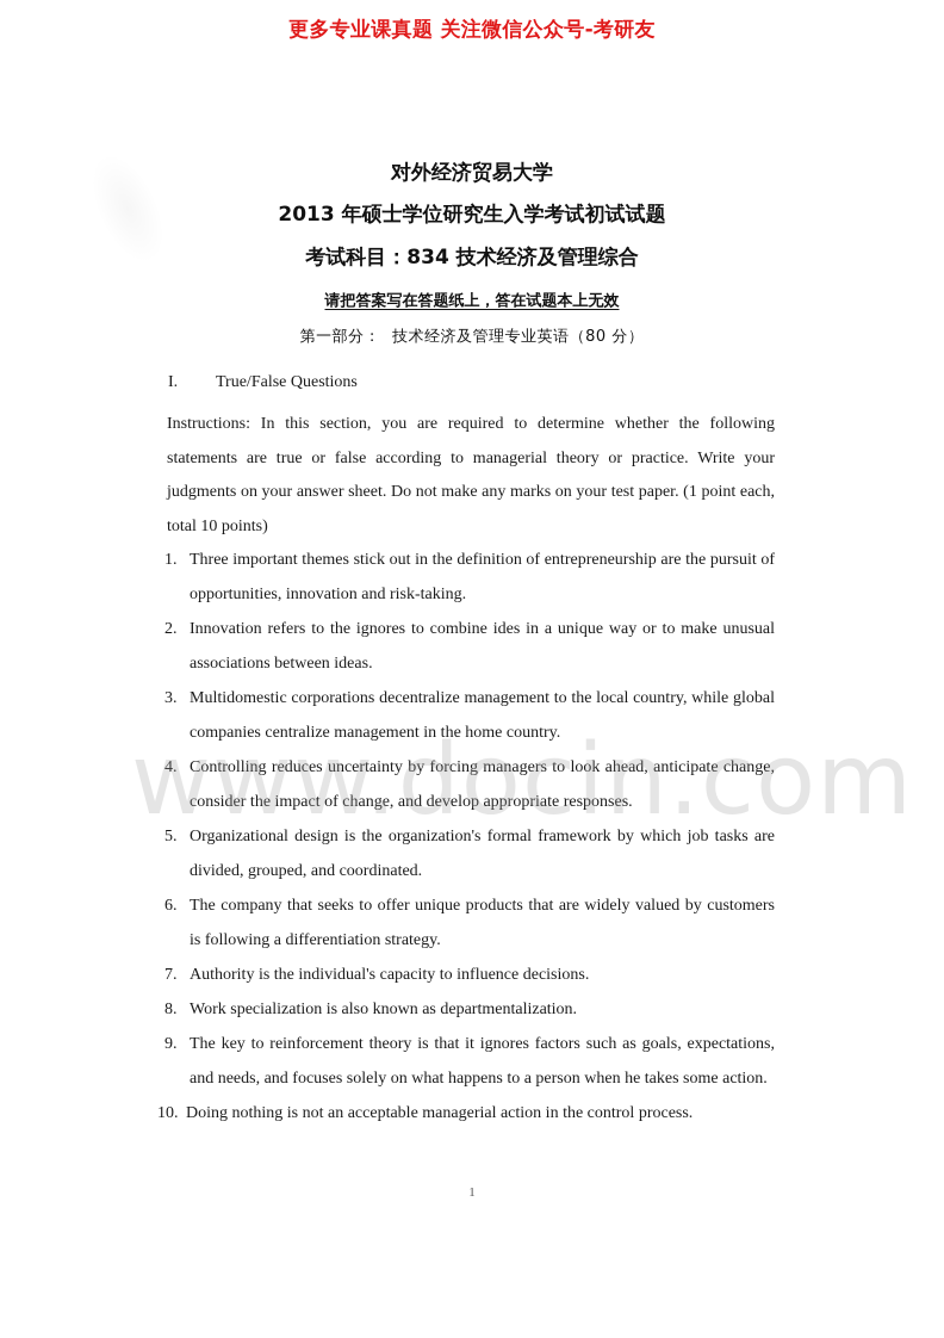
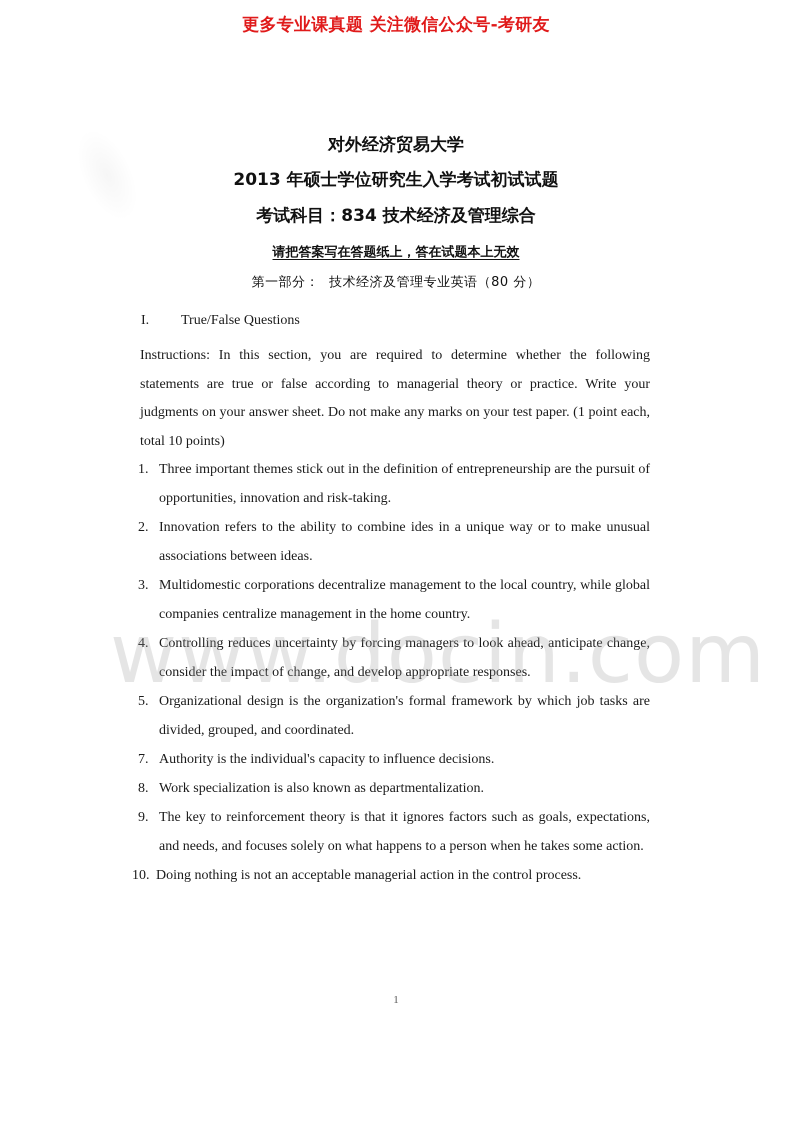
  更多专业课真题 关注微信公众号-考研友
  对外经济贸易大学
  2013 年硕士学位研究生入学考试初试试题
  考试科目：834 技术经济及管理综合
  请把答案写在答题纸上，答在试题本上无效
  第一部分： 技术经济及管理专业英语（80 分）
  I. True/False Questions
  Instructions: In this section, you are required to determine whether the following statements are true or false according to managerial theory or practice. Write your judgments on your answer sheet. Do not make any marks on your test paper. (1 point each, total 10 points)
  1.
  Three important themes stick out in the definition of entrepreneurship are the pursuit of opportunities, innovation and risk-taking.
  2.
- Innovation refers to the ignores to combine ides in a unique way or to make unusual associations between ideas.
+ Innovation refers to the ability to combine ides in a unique way or to make unusual associations between ideas.
  3.
  Multidomestic corporations decentralize management to the local country, while global companies centralize management in the home country.
  4.
  Controlling reduces uncertainty by forcing managers to look ahead, anticipate change, consider the impact of change, and develop appropriate responses.
  5.
  Organizational design is the organization's formal framework by which job tasks are divided, grouped, and coordinated.
- 6.
- The company that seeks to offer unique products that are widely valued by customers is following a differentiation strategy.
  7.
  Authority is the individual's capacity to influence decisions.
  8.
  Work specialization is also known as departmentalization.
  9.
  The key to reinforcement theory is that it ignores factors such as goals, expectations, and needs, and focuses solely on what happens to a person when he takes some action.
  10.
  Doing nothing is not an acceptable managerial action in the control process.
  www.docin.com
  1
